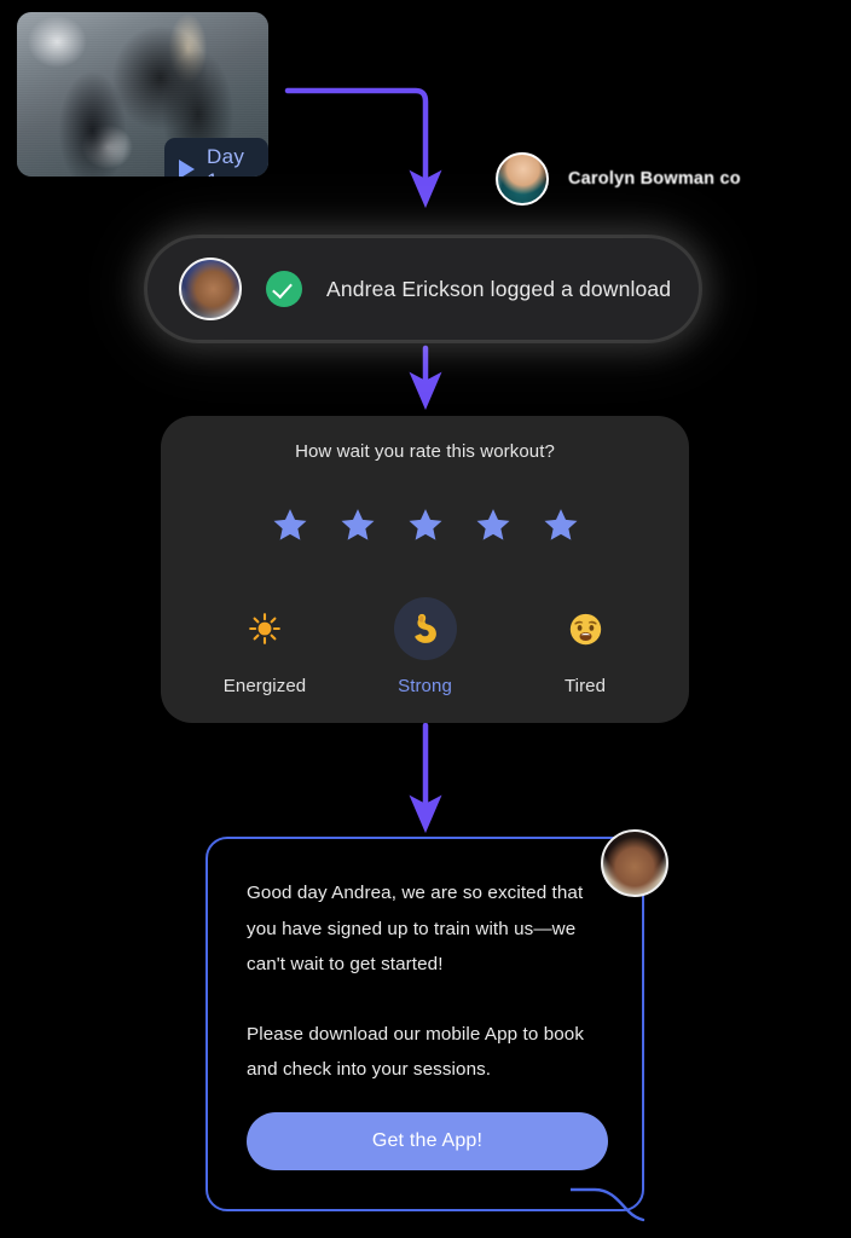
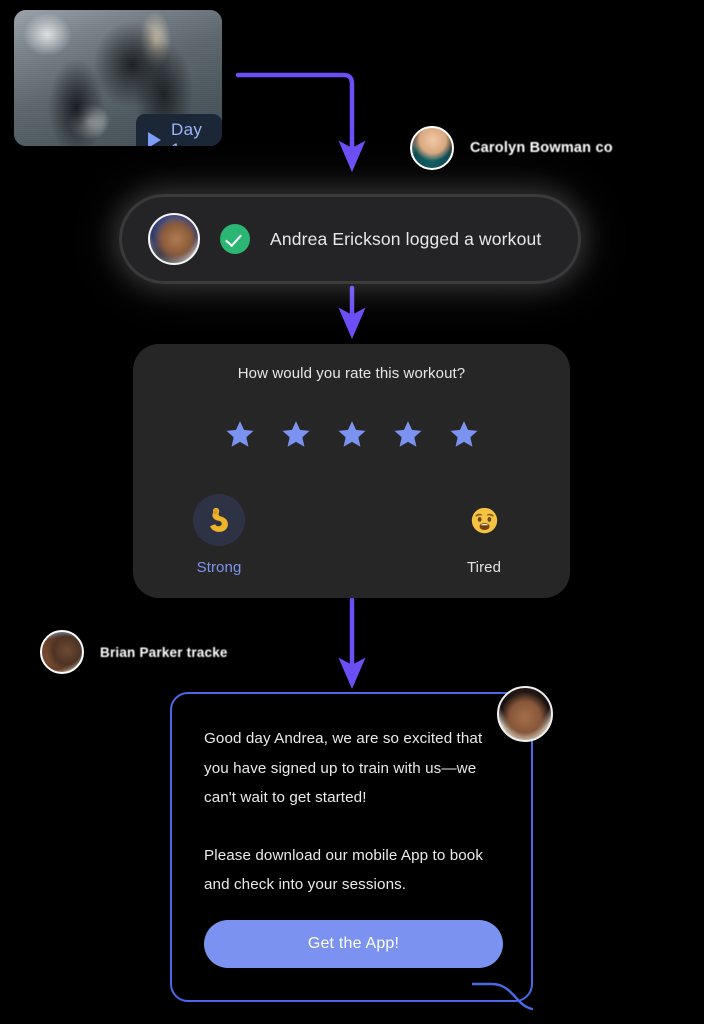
  Day
  Carolyn Bowman co
- Andrea Erickson logged a download
+ Andrea Erickson logged a workout
- How wait you rate this workout?
+ How would you rate this workout?
- Energized
  Strong
  Tired
+ Brian Parker tracke
  Good day Andrea, we are so excited that you have signed up to train with us—we can't wait to get started!
  Please download our mobile App to book and check into your sessions.
  Get the App!
